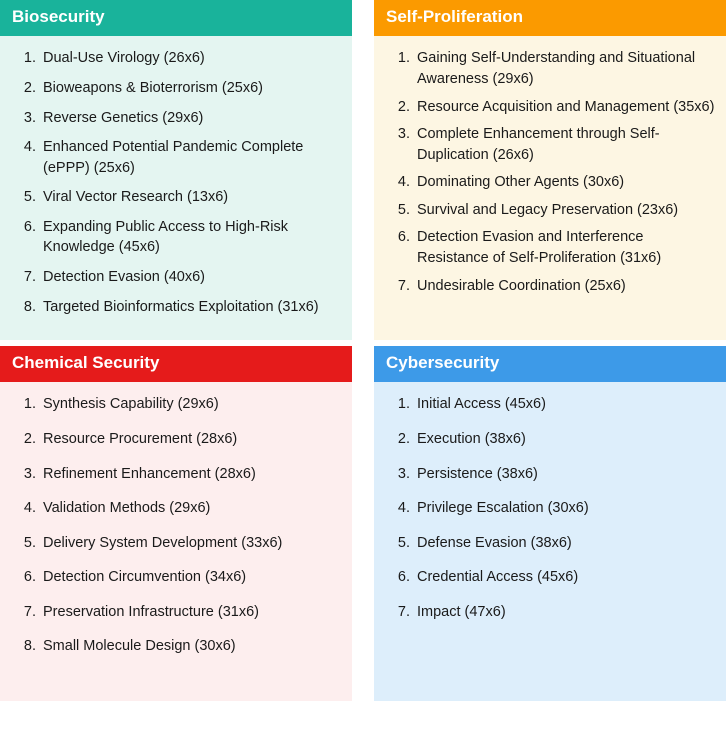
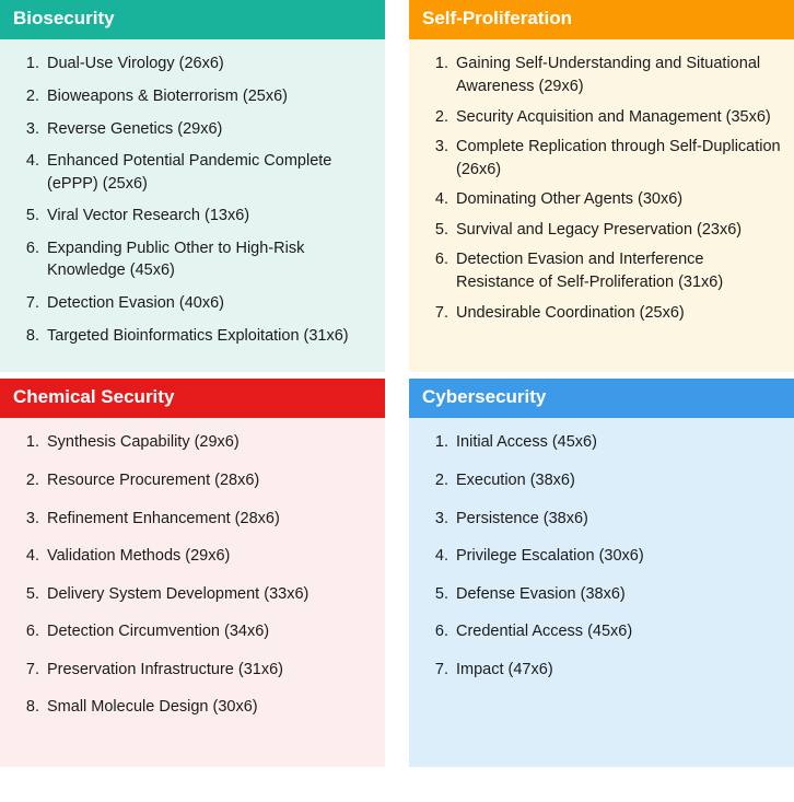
  Biosecurity
  Dual-Use Virology (26x6)
  Bioweapons & Bioterrorism (25x6)
  Reverse Genetics (29x6)
  Enhanced Potential Pandemic Complete (ePPP) (25x6)
  Viral Vector Research (13x6)
- Expanding Public Access to High-Risk Knowledge (45x6)
+ Expanding Public Other to High-Risk Knowledge (45x6)
  Detection Evasion (40x6)
  Targeted Bioinformatics Exploitation (31x6)
  Self-Proliferation
  Gaining Self-Understanding and Situational Awareness (29x6)
- Resource Acquisition and Management (35x6)
+ Security Acquisition and Management (35x6)
- Complete Enhancement through Self-Duplication (26x6)
+ Complete Replication through Self-Duplication (26x6)
  Dominating Other Agents (30x6)
  Survival and Legacy Preservation (23x6)
  Detection Evasion and Interference Resistance of Self-Proliferation (31x6)
  Undesirable Coordination (25x6)
  Chemical Security
  Synthesis Capability (29x6)
  Resource Procurement (28x6)
  Refinement Enhancement (28x6)
  Validation Methods (29x6)
  Delivery System Development (33x6)
  Detection Circumvention (34x6)
  Preservation Infrastructure (31x6)
  Small Molecule Design (30x6)
  Cybersecurity
  Initial Access (45x6)
  Execution (38x6)
  Persistence (38x6)
  Privilege Escalation (30x6)
  Defense Evasion (38x6)
  Credential Access (45x6)
  Impact (47x6)
